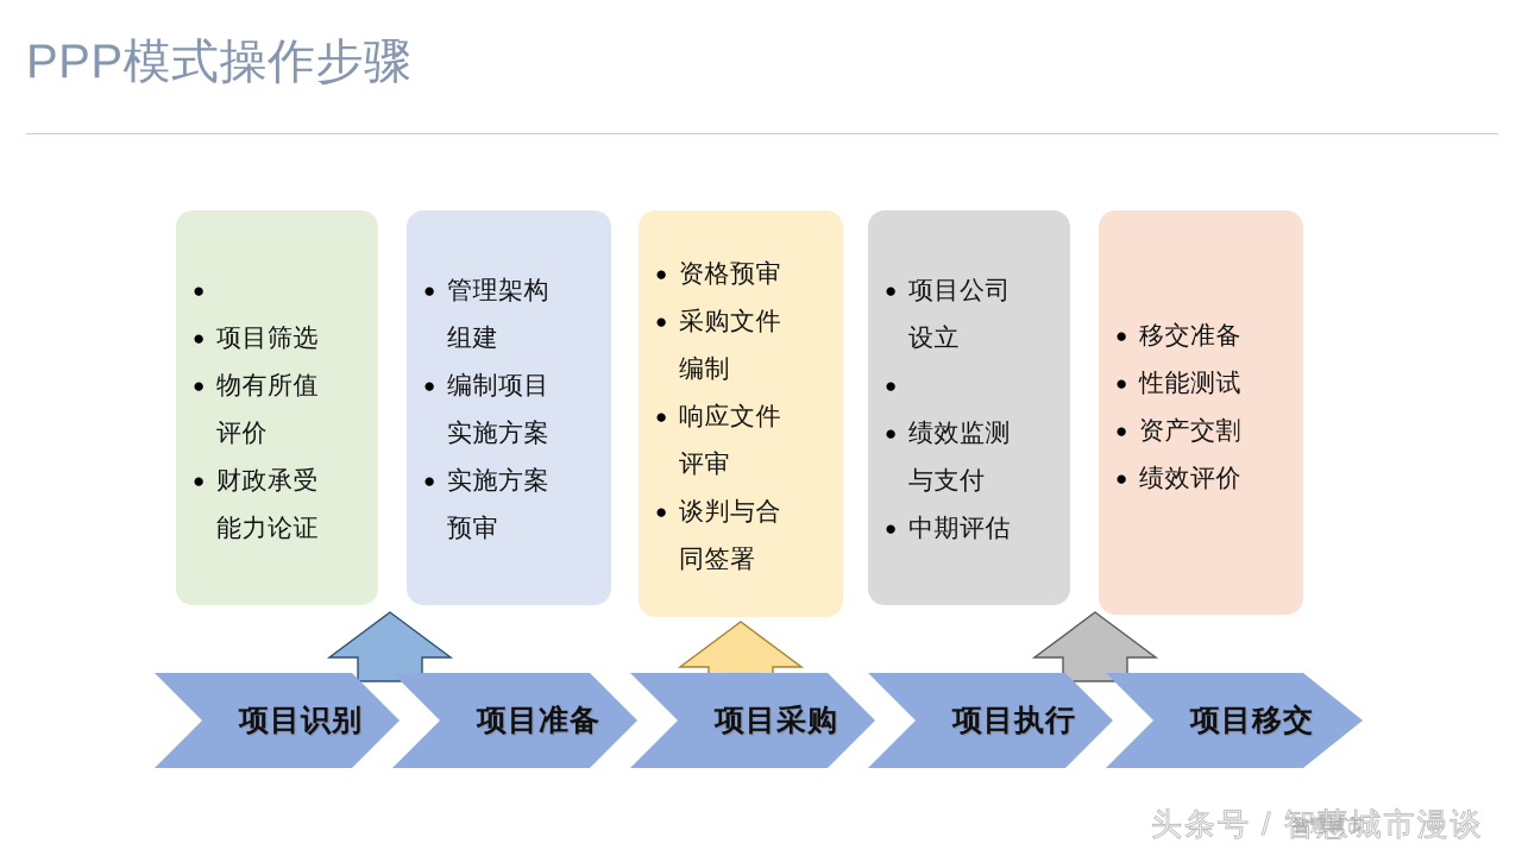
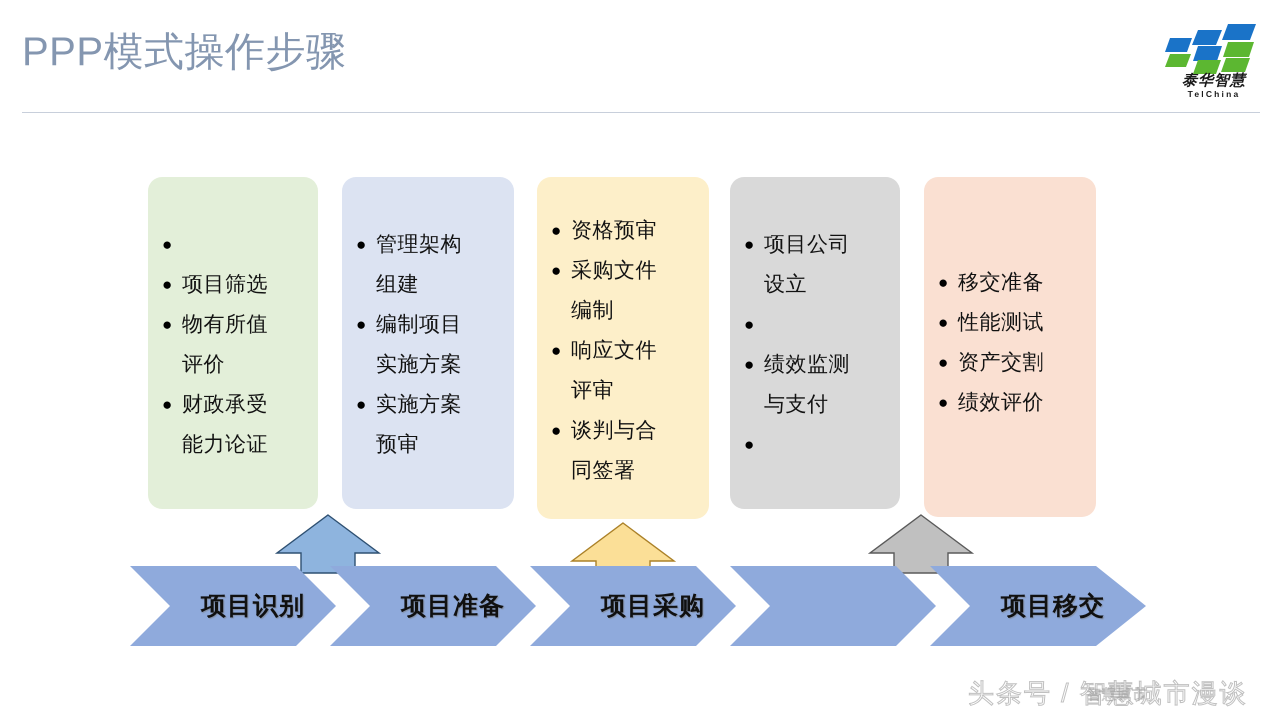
  PPP模式操作步骤
+ 泰华智慧
+ TelChina
  ●
  ●
  项目筛选
  ●
  物有所值
  评价
  ●
  财政承受
  能力论证
  ●
  管理架构
  组建
  ●
  编制项目
  实施方案
  ●
  实施方案
  预审
  ●
  资格预审
  ●
  采购文件
  编制
  ●
  响应文件
  评审
  ●
  谈判与合
  同签署
  ●
  项目公司
  设立
  ●
  ●
  绩效监测
  与支付
  ●
- 中期评估
  ●
  移交准备
  ●
  性能测试
  ●
  资产交割
  ●
  绩效评价
  项目识别
  项目准备
  项目采购
- 项目执行
  项目移交
  头条号 / 智慧城市漫谈
  智慧城市
